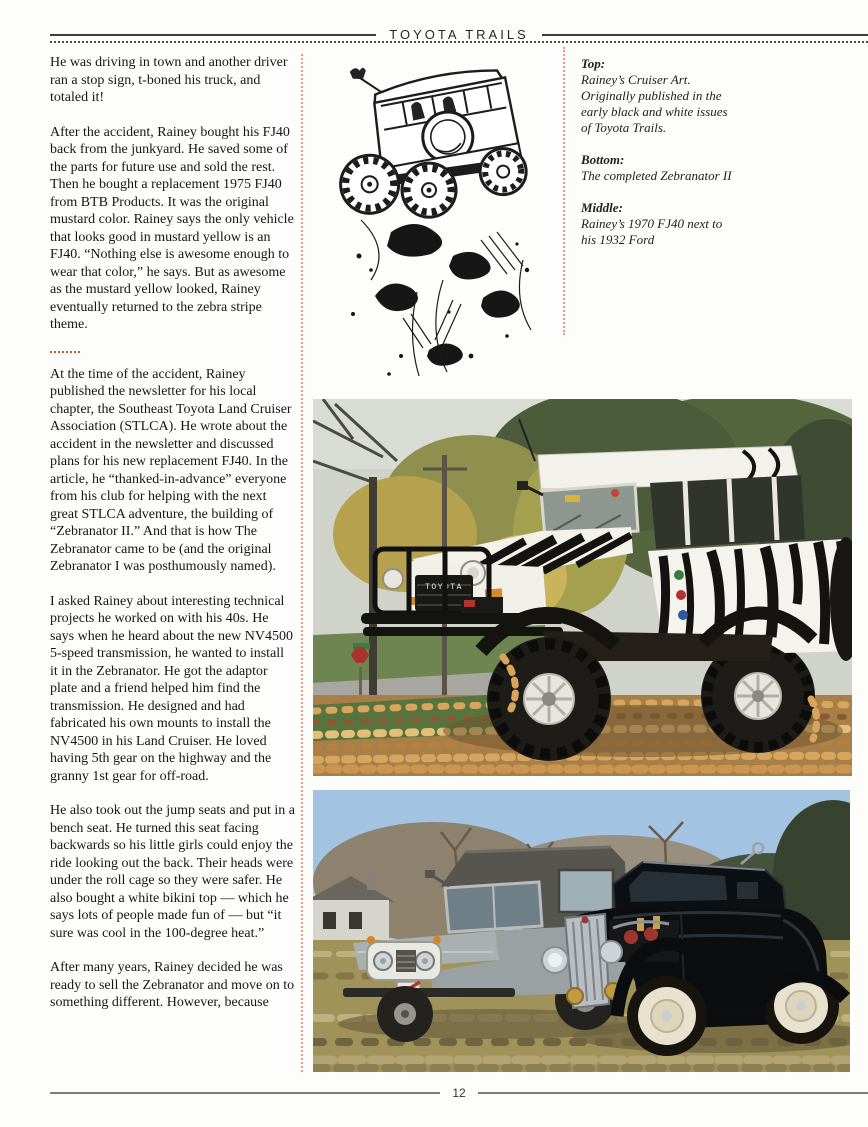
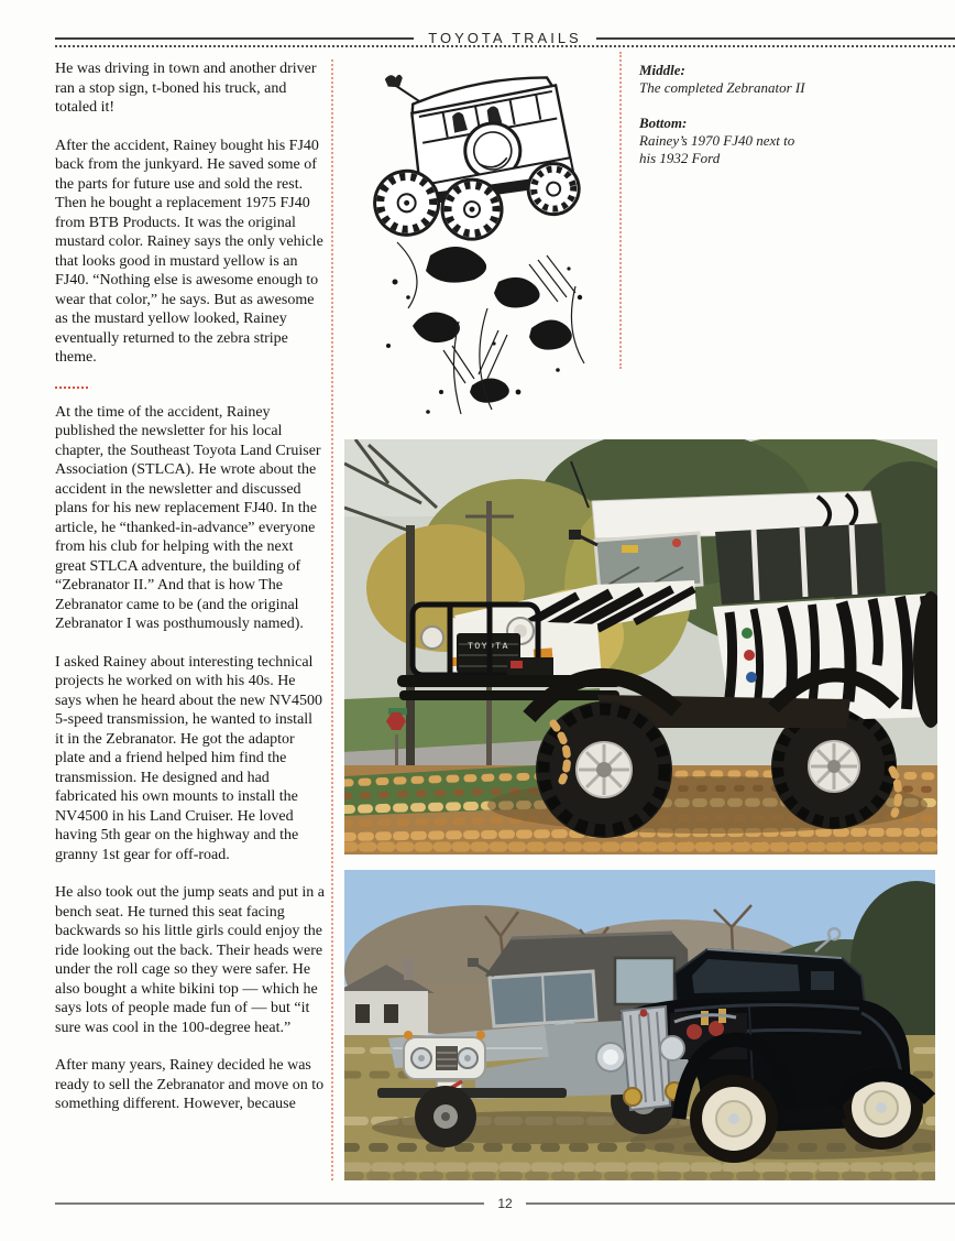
  TOYOTA TRAILS
  He was driving in town and another driver ran a stop sign, t-boned his truck, and totaled it!
  After the accident, Rainey bought his FJ40 back from the junkyard. He saved some of the parts for future use and sold the rest. Then he bought a replacement 1975 FJ40 from BTB Products. It was the original mustard color. Rainey says the only vehicle that looks good in mustard yellow is an FJ40. “Nothing else is awesome enough to wear that color,” he says. But as awesome as the mustard yellow looked, Rainey eventually returned to the zebra stripe theme.
  At the time of the accident, Rainey published the newsletter for his local chapter, the Southeast Toyota Land Cruiser Association (STLCA). He wrote about the accident in the newsletter and discussed plans for his new replacement FJ40. In the article, he “thanked-in-advance” everyone from his club for helping with the next great STLCA adventure, the building of “Zebranator II.” And that is how The Zebranator came to be (and the original Zebranator I was posthumously named).
  I asked Rainey about interesting technical projects he worked on with his 40s. He says when he heard about the new NV4500 5-speed transmission, he wanted to install it in the Zebranator. He got the adaptor plate and a friend helped him find the transmission. He designed and had fabricated his own mounts to install the NV4500 in his Land Cruiser. He loved having 5th gear on the highway and the granny 1st gear for off-road.
  He also took out the jump seats and put in a bench seat. He turned this seat facing backwards so his little girls could enjoy the ride looking out the back. Their heads were under the roll cage so they were safer. He also bought a white bikini top — which he says lots of people made fun of — but “it sure was cool in the 100-degree heat.”
  After many years, Rainey decided he was ready to sell the Zebranator and move on to something different. However, because
- Top:
- Rainey’s Cruiser Art. Originally published in the early black and white issues of Toyota Trails.
- Bottom:
+ Middle:
  The completed Zebranator II
- Middle:
+ Bottom:
  Rainey’s 1970 FJ40 next to his 1932 Ford
  TOYTA
  12
